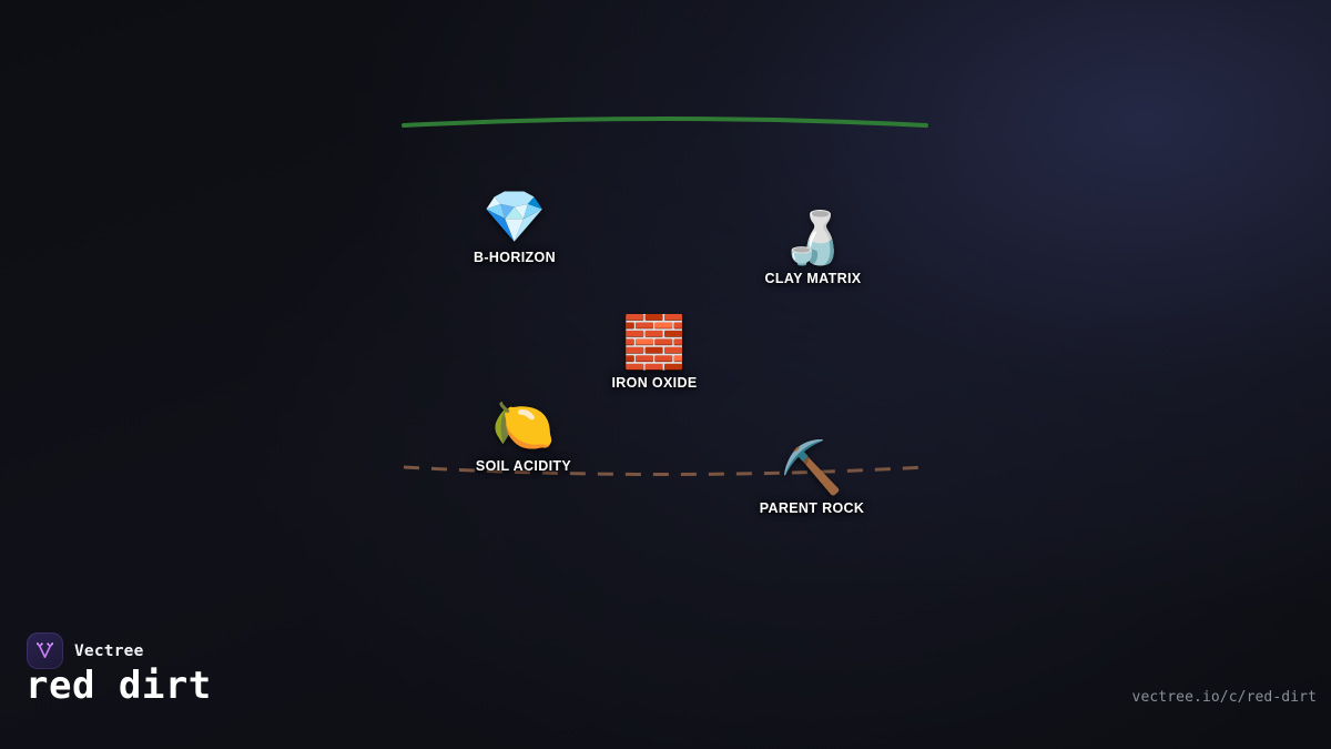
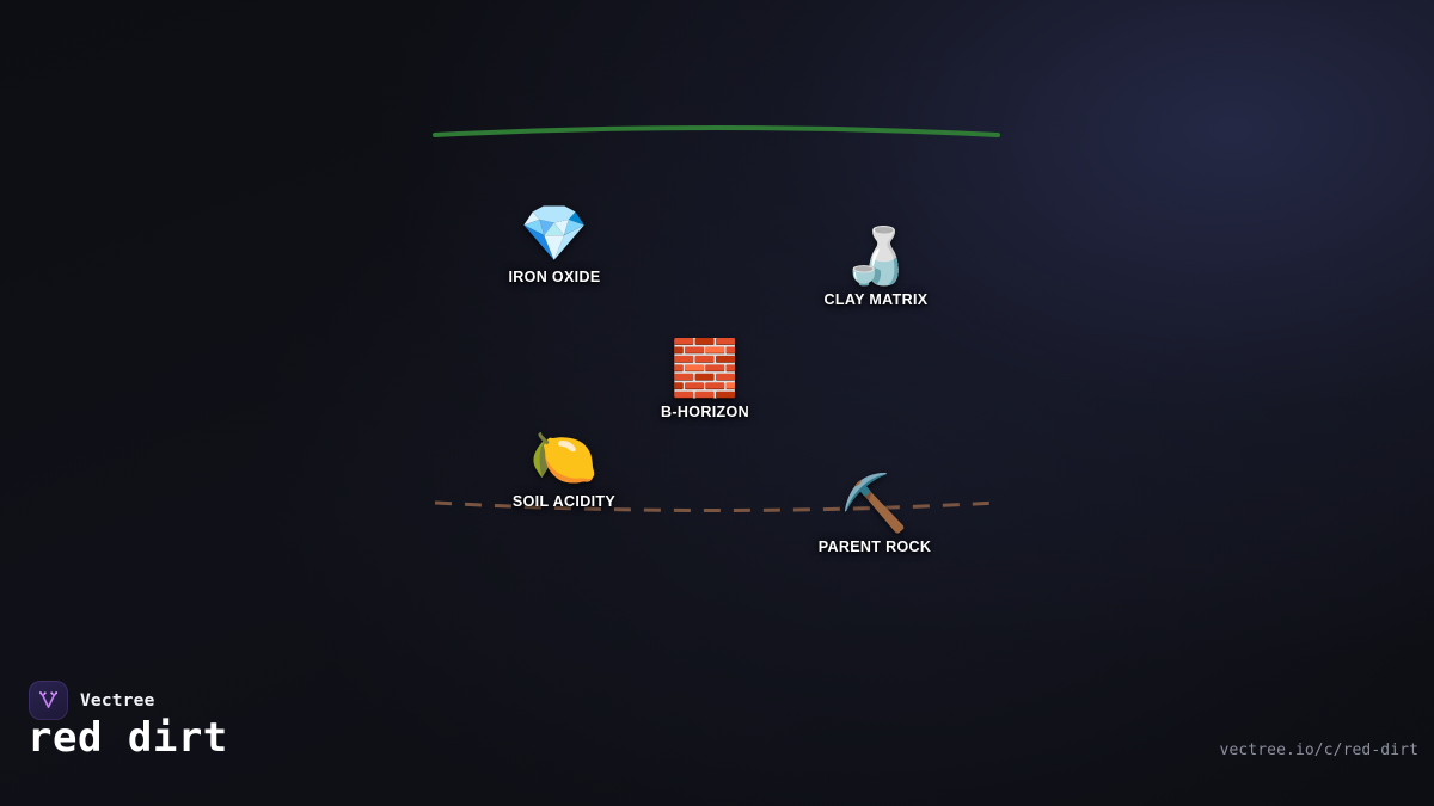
  💎
- B-HORIZON
+ IRON OXIDE
  🍶
  CLAY MATRIX
  🧱
- IRON OXIDE
+ B-HORIZON
  🍋
  SOIL ACIDITY
  ⛏️
  PARENT ROCK
  Vectree
  red dirt
  vectree.io/c/red-dirt
